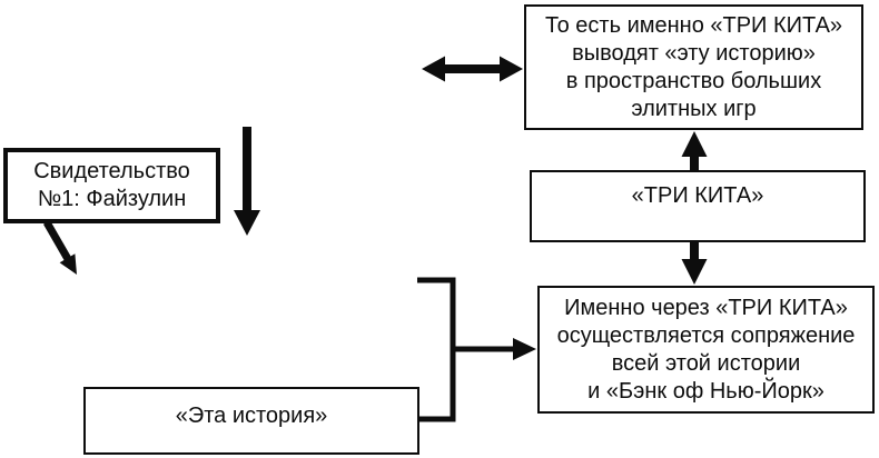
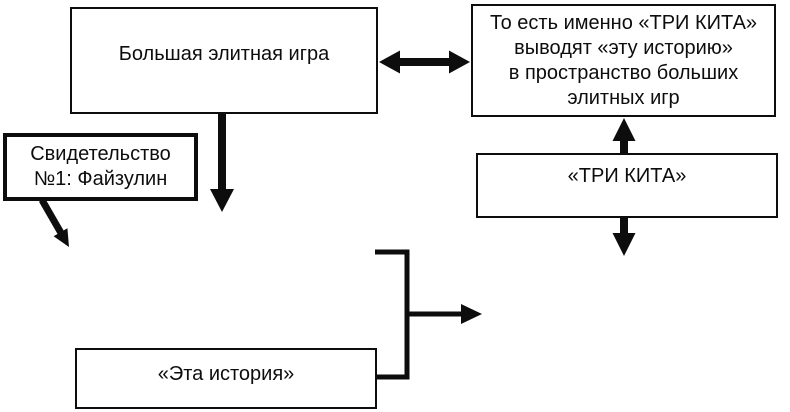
+ Большая элитная игра
  То есть именно «ТРИ КИТА»
  выводят «эту историю»
  в пространство больших
  элитных игр
  Свидетельство
  №1: Файзулин
  «ТРИ КИТА»
- Именно через «ТРИ КИТА»
- осуществляется сопряжение
- всей этой истории
- и «Бэнк оф Нью-Йорк»
  «Эта история»
